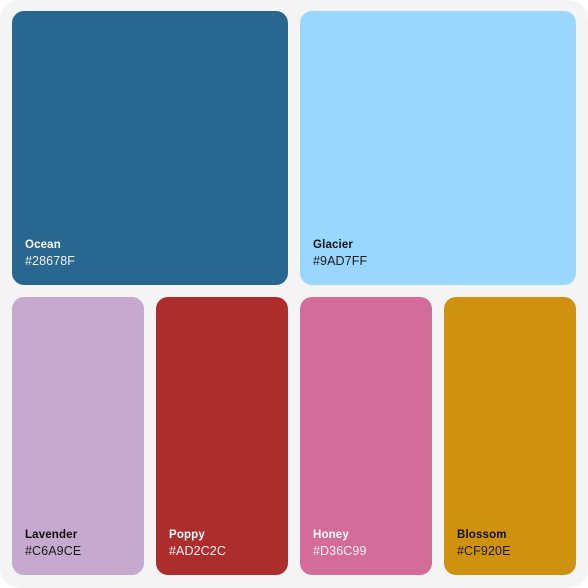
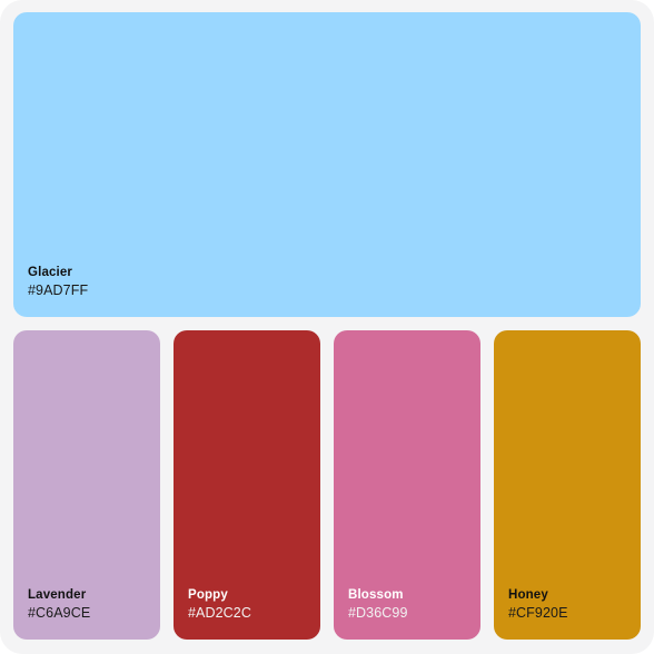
- Ocean
- #28678F
  Glacier
  #9AD7FF
  Lavender
  #C6A9CE
  Poppy
  #AD2C2C
- Honey
+ Blossom
  #D36C99
- Blossom
+ Honey
  #CF920E
